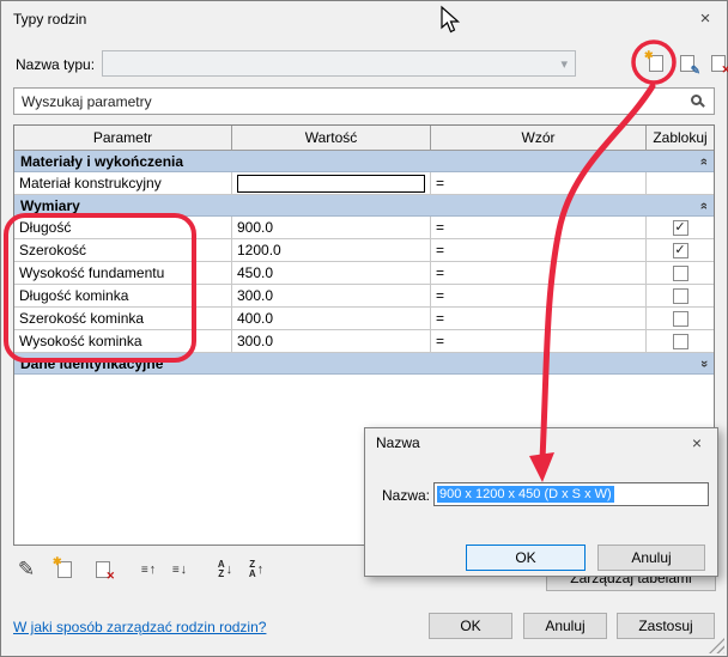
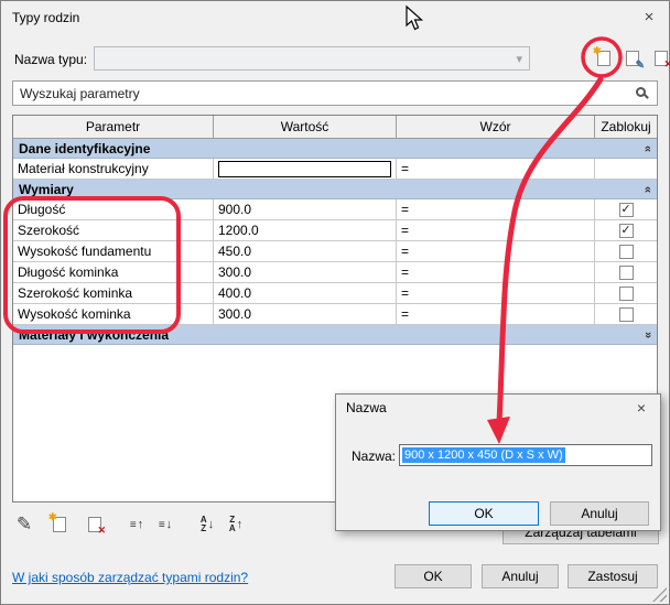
  Typy rodzin
  ×
  Nazwa typu:
  ▾
  ✱
  ✎
  ✕
  Wyszukaj parametry
  Parametr
  Wartość
  Wzór
  Zablokuj
- Materiały i wykończenia
+ Dane identyfikacyjne
  Materiał konstrukcyjny
  =
  Wymiary
  Długość
  900.0
  =
  ✓
  Szerokość
  1200.0
  =
  ✓
  Wysokość fundamentu
  450.0
  =
  Długość kominka
  300.0
  =
  Szerokość kominka
  400.0
  =
  Wysokość kominka
  300.0
  =
- Dane identyfikacyjne
+ Materiały i wykończenia
  ✎
  ✱
  ✕
  ≡
  ↑
  ≡
  ↓
  A
  Z
  ↓
  Z
  A
  ↑
  Zarządzaj tabelami
- W jaki sposób zarządzać rodzin rodzin?
+ W jaki sposób zarządzać typami rodzin?
  OK
  Anuluj
  Zastosuj
  Nazwa
  ×
  Nazwa:
  900 x 1200 x 450 (D x S x W)
  OK
  Anuluj
